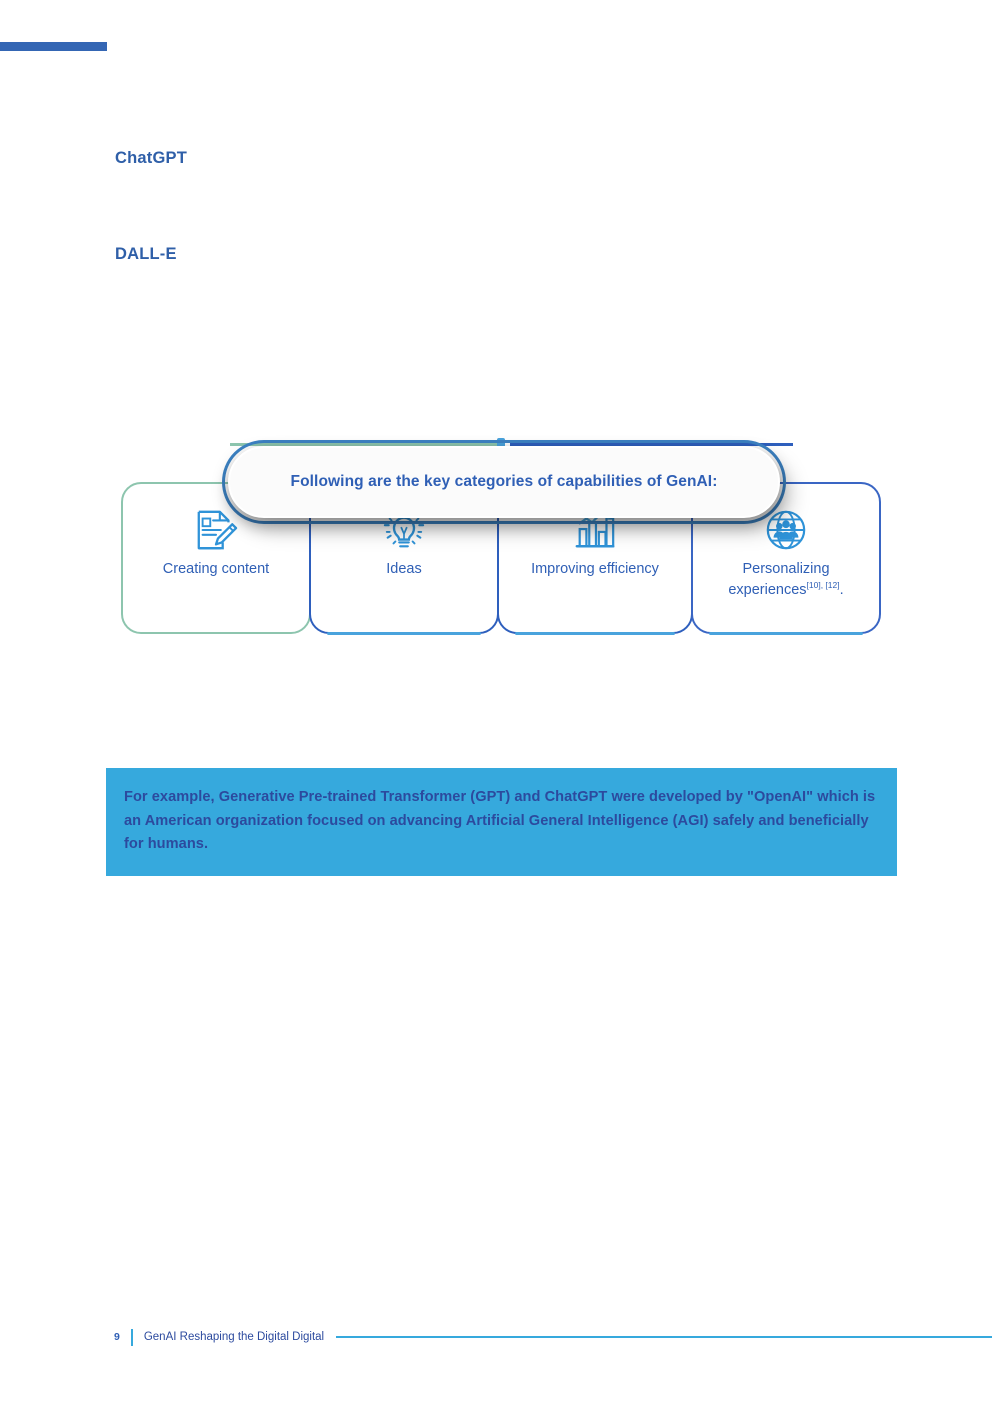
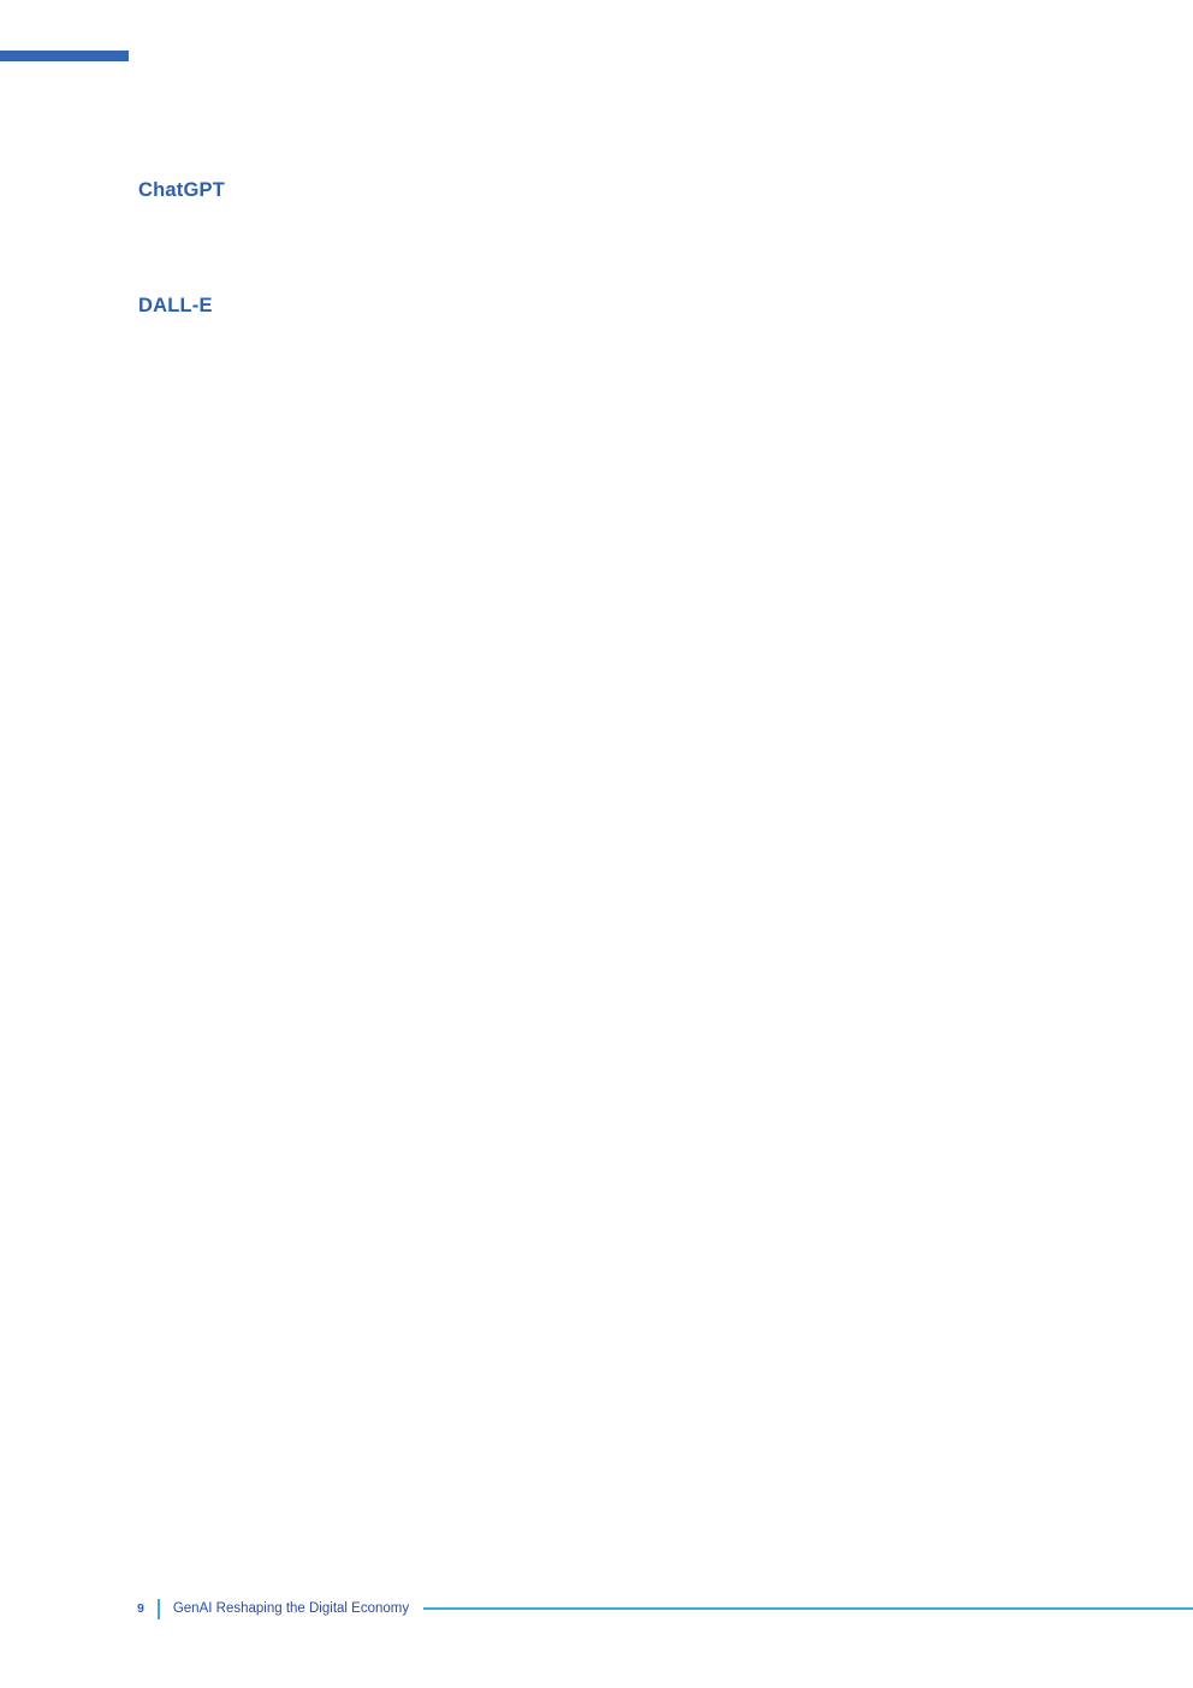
  ChatGPT
  DALL-E
- Following are the key categories of capabilities of GenAI:
- Creating content
- Ideas
- Improving efficiency
- Personalizing experiences[10], [12].
- For example, Generative Pre-trained Transformer (GPT) and ChatGPT were developed by "OpenAI" which is an American organization focused on advancing Artificial General Intelligence (AGI) safely and beneficially for humans.
  9
- GenAI Reshaping the Digital Digital
+ GenAI Reshaping the Digital Economy
